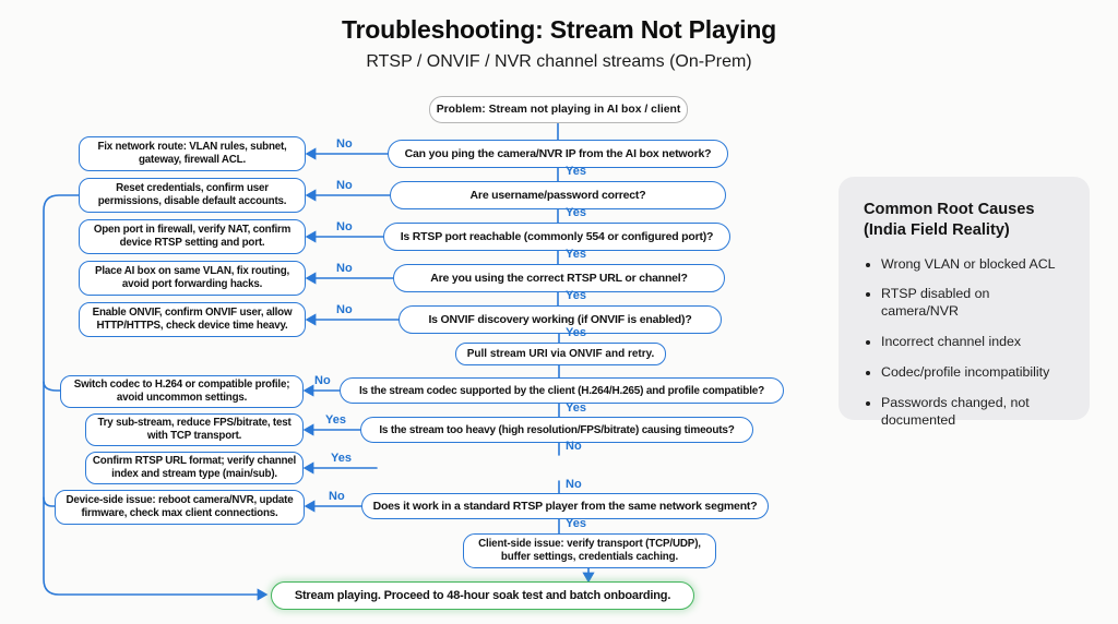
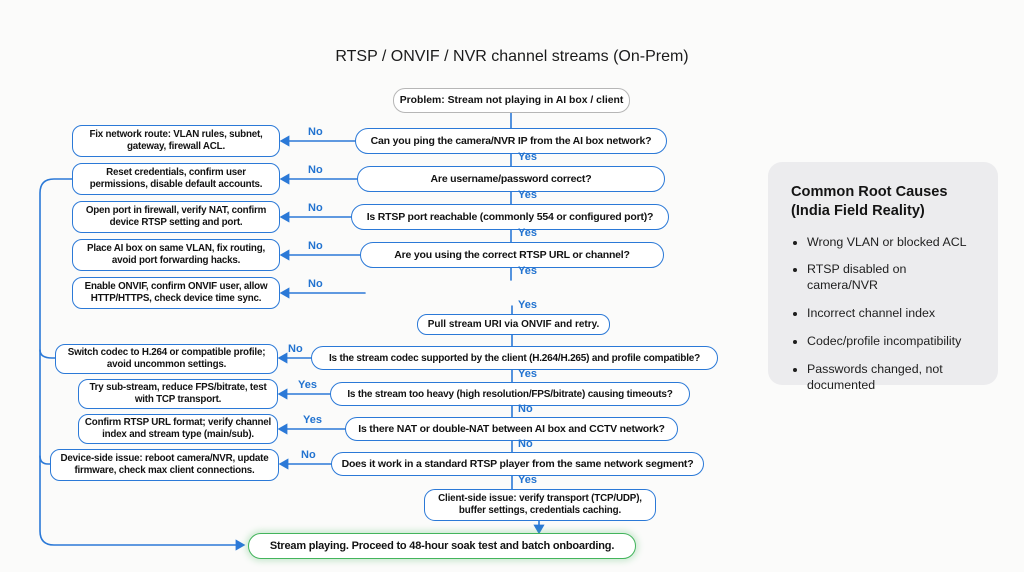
- Troubleshooting: Stream Not Playing
  RTSP / ONVIF / NVR channel streams (On-Prem)
  Problem: Stream not playing in AI box / client
  Can you ping the camera/NVR IP from the AI box network?
  Are username/password correct?
  Is RTSP port reachable (commonly 554 or configured port)?
  Are you using the correct RTSP URL or channel?
- Is ONVIF discovery working (if ONVIF is enabled)?
  Is the stream codec supported by the client (H.264/H.265) and profile compatible?
  Is the stream too heavy (high resolution/FPS/bitrate) causing timeouts?
+ Is there NAT or double-NAT between AI box and CCTV network?
  Does it work in a standard RTSP player from the same network segment?
  Fix network route: VLAN rules, subnet, gateway, firewall ACL.
  Reset credentials, confirm user permissions, disable default accounts.
  Open port in firewall, verify NAT, confirm device RTSP setting and port.
  Place AI box on same VLAN, fix routing, avoid port forwarding hacks.
- Enable ONVIF, confirm ONVIF user, allow HTTP/HTTPS, check device time heavy.
+ Enable ONVIF, confirm ONVIF user, allow HTTP/HTTPS, check device time sync.
  Switch codec to H.264 or compatible profile; avoid uncommon settings.
  Try sub-stream, reduce FPS/bitrate, test with TCP transport.
  Confirm RTSP URL format; verify channel index and stream type (main/sub).
  Device-side issue: reboot camera/NVR, update firmware, check max client connections.
  Pull stream URI via ONVIF and retry.
  Client-side issue: verify transport (TCP/UDP), buffer settings, credentials caching.
  Stream playing. Proceed to 48-hour soak test and batch onboarding.
  Yes
  Yes
  Yes
  Yes
  Yes
  Yes
  No
  No
  Yes
  No
  No
  No
  No
  No
  No
  Yes
  Yes
  No
  Common Root Causes
  (India Field Reality)
  Wrong VLAN or blocked ACL
  RTSP disabled on camera/NVR
  Incorrect channel index
  Codec/profile incompatibility
  Passwords changed, not documented
